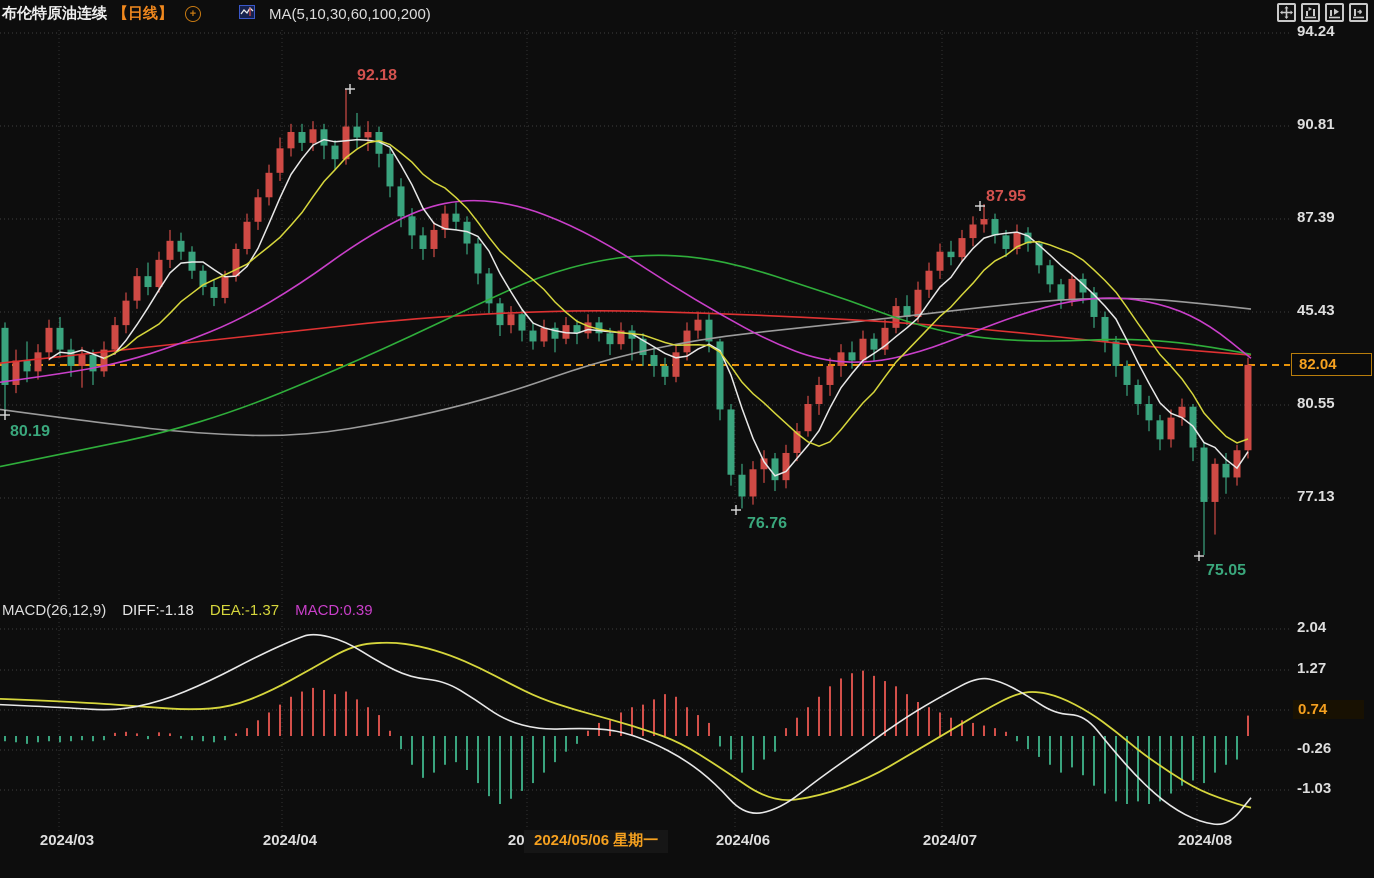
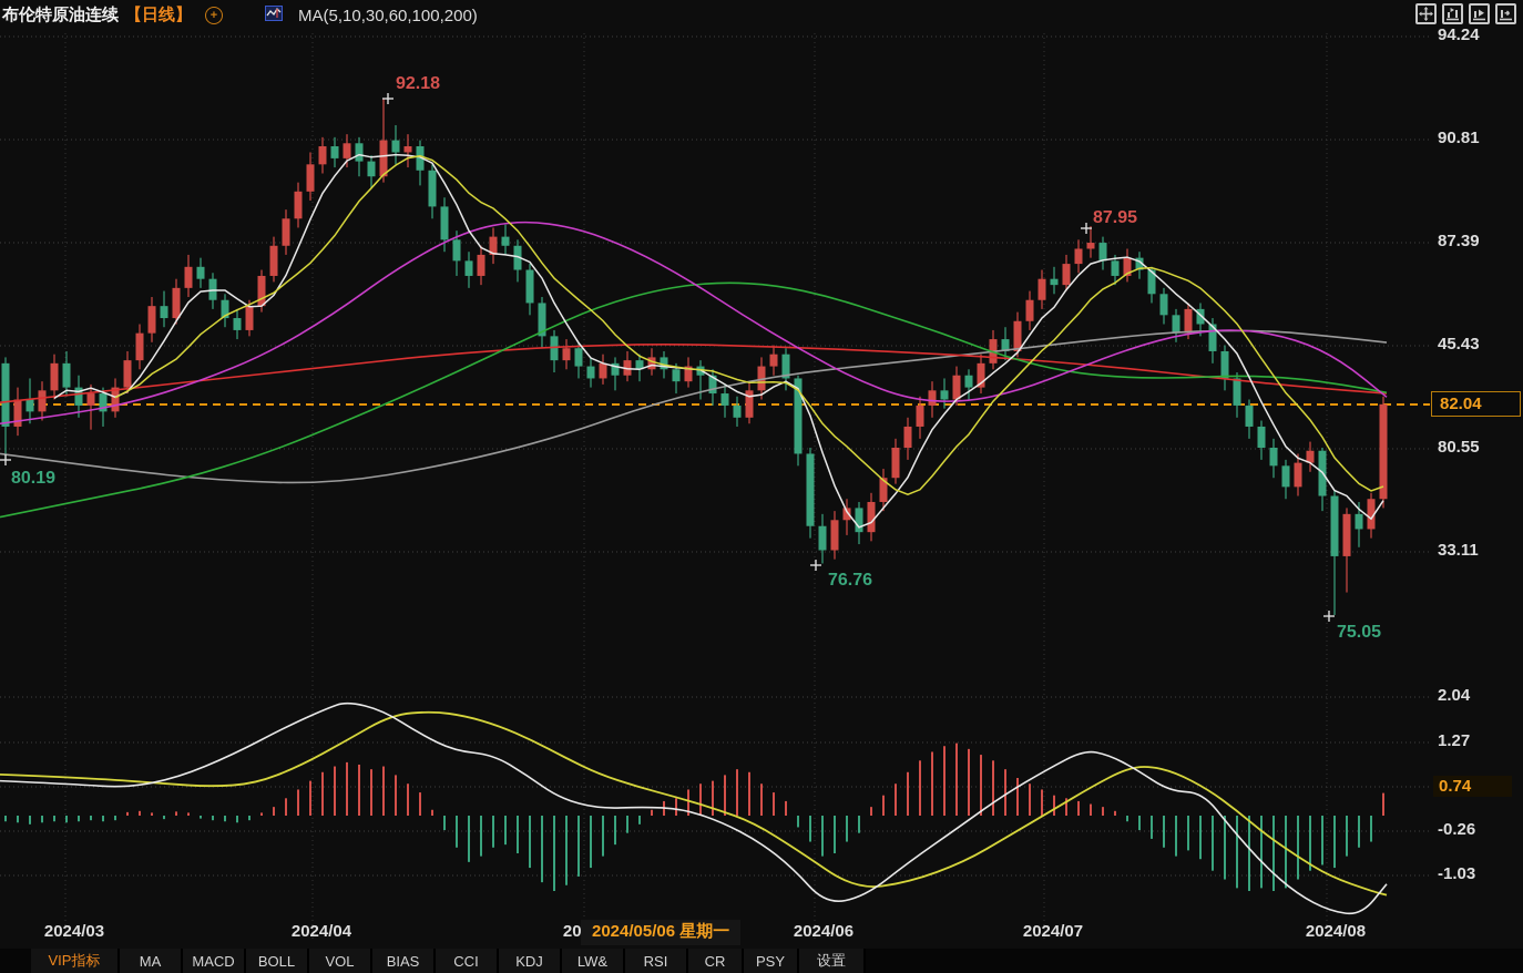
  布伦特原油连续
  【日线】
  +
  MA(5,10,30,60,100,200)
- MACD(26,12,9)
- DIFF:-1.18
- DEA:-1.37
- MACD:0.39
  82.04
  0.74
  2024/05/06 星期一
  94.24
  90.81
  87.39
  45.43
  80.55
- 77.13
+ 33.11
  2.04
  1.27
  -0.26
  -1.03
  2024/03
  2024/04
  2024/06
  2024/07
  2024/08
  92.18
  80.19
  87.95
  76.76
  75.05
+ VIP指标
+ MA
+ MACD
+ BOLL
+ VOL
+ BIAS
+ CCI
+ KDJ
+ LW&
+ RSI
+ CR
+ PSY
+ 设置
